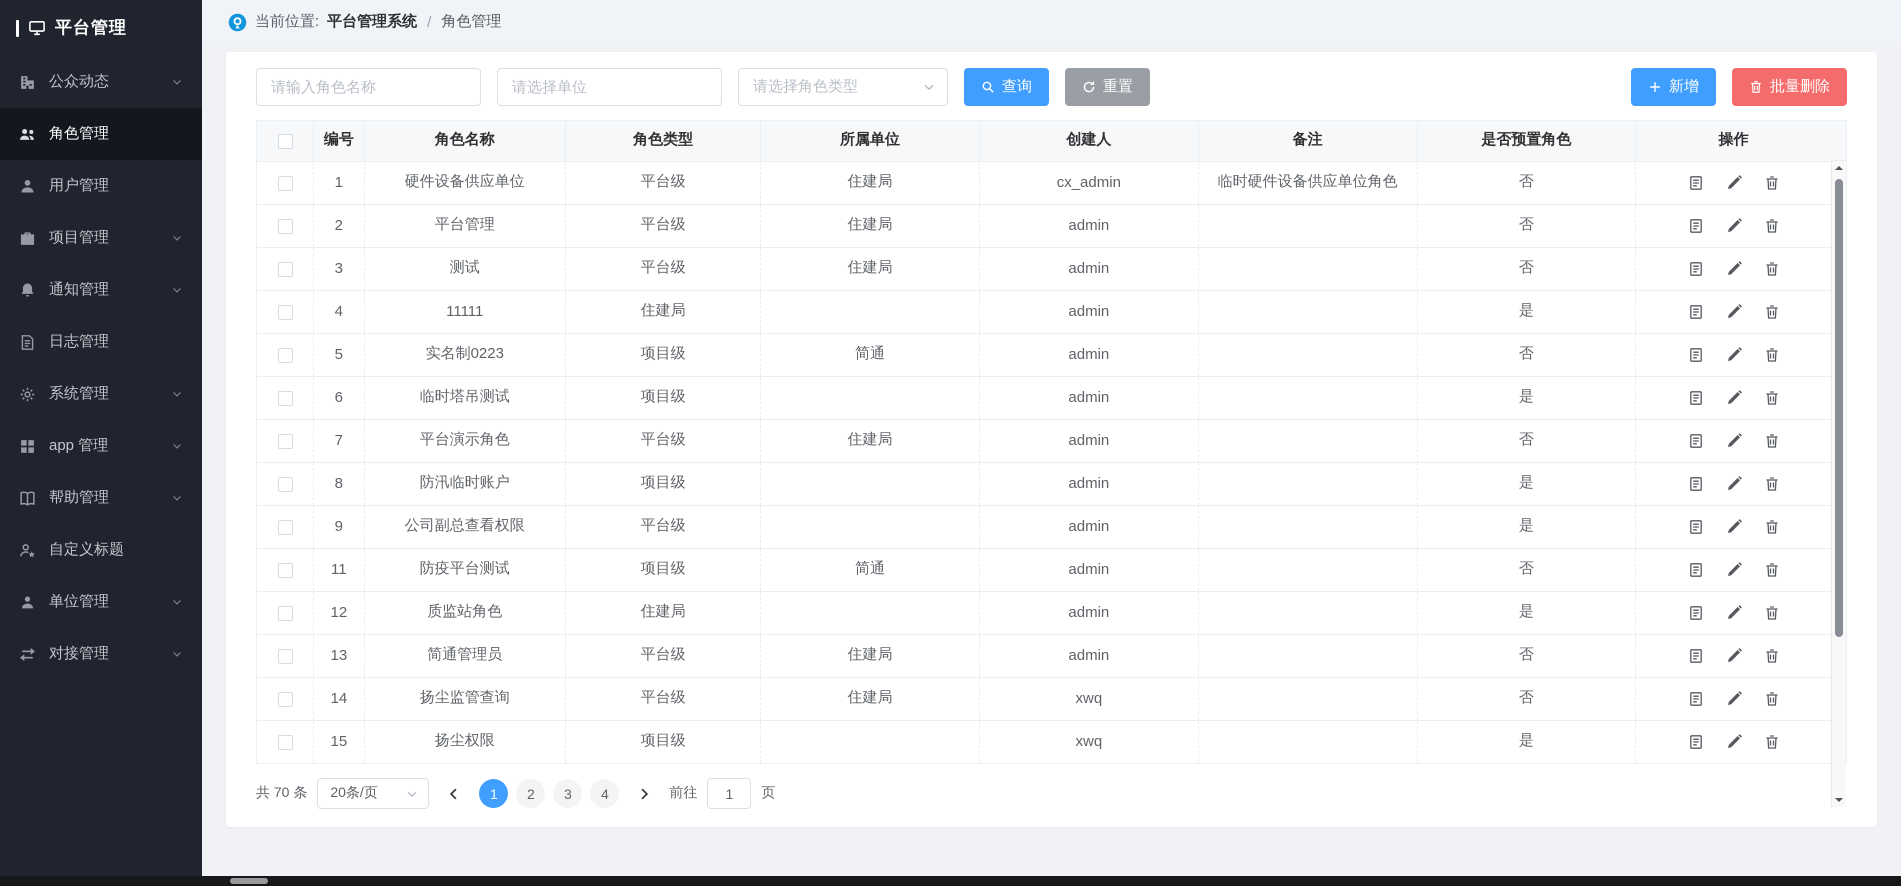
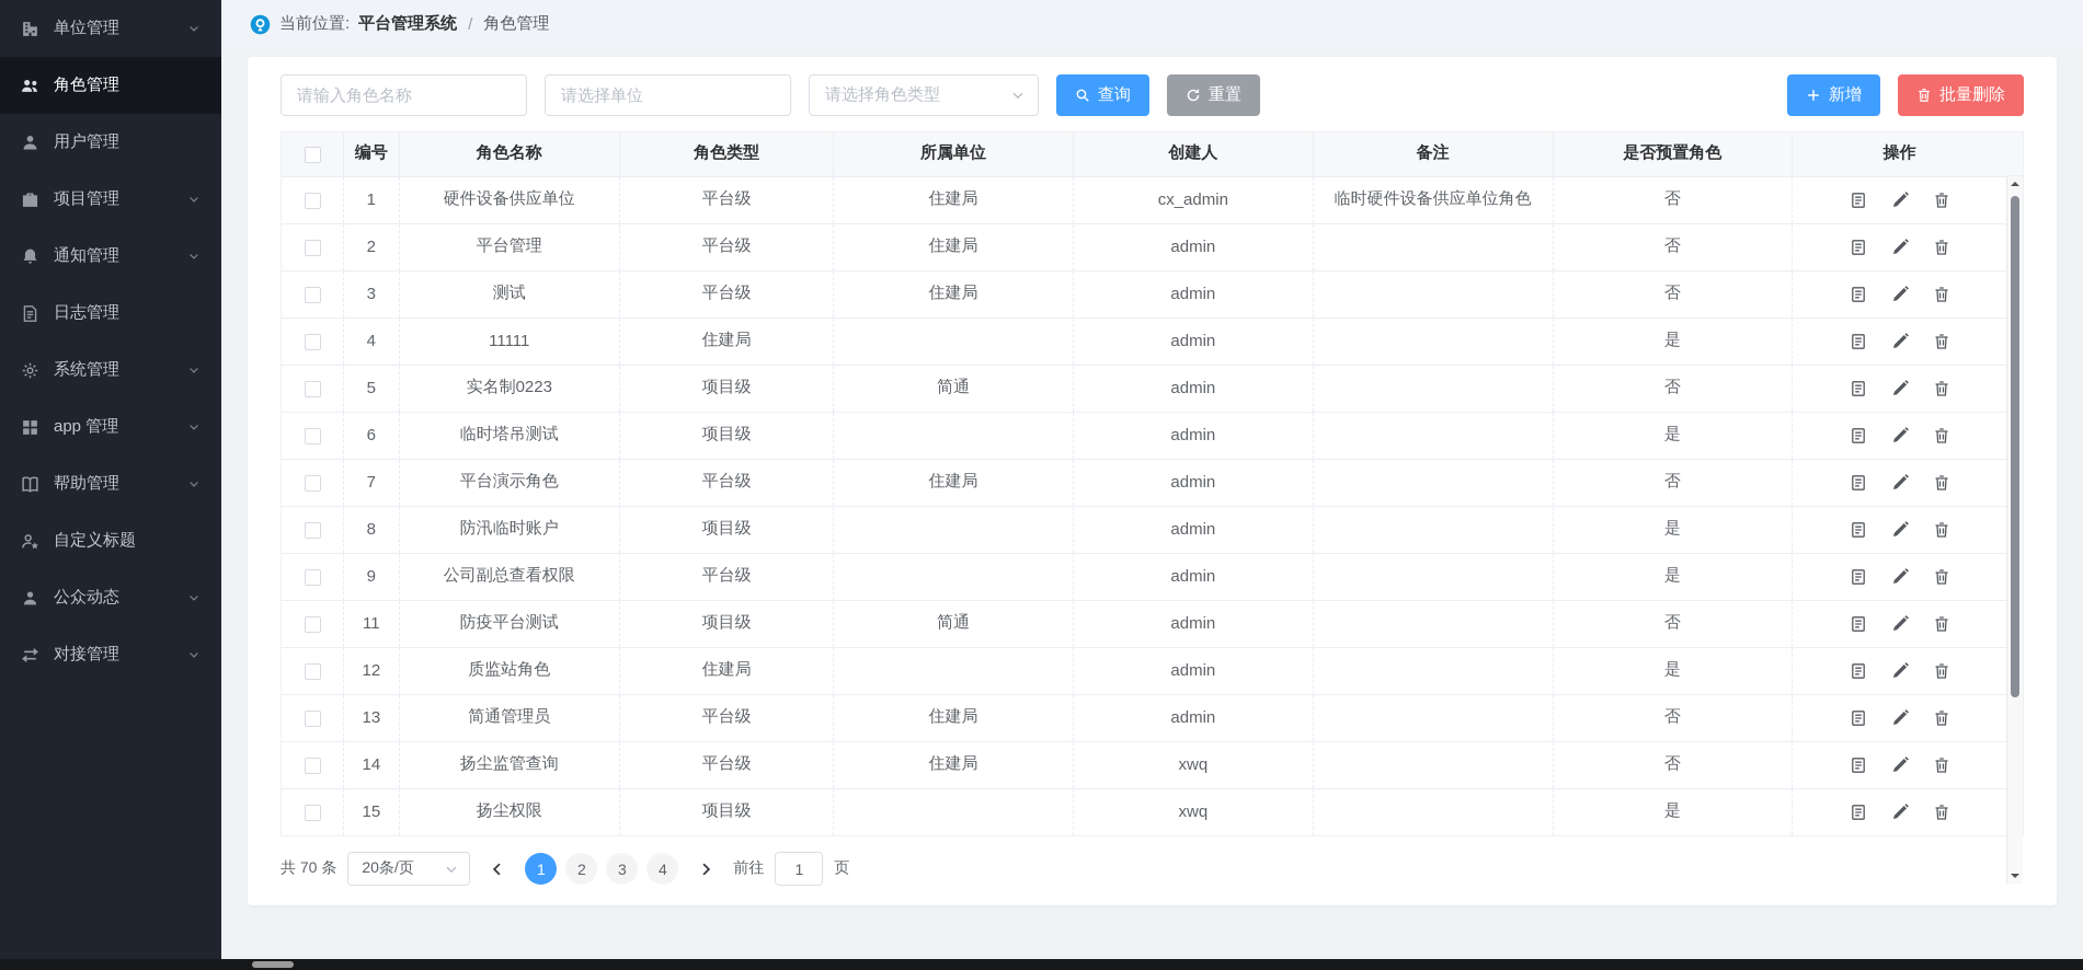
- 平台管理
- 公众动态
+ 单位管理
  角色管理
  用户管理
  项目管理
  通知管理
  日志管理
  系统管理
  app 管理
  帮助管理
  自定义标题
- 单位管理
+ 公众动态
  对接管理
  当前位置:
  平台管理系统
  /
  角色管理
  请输入角色名称
  请选择单位
  请选择角色类型
  查询
  重置
  新增
  批量删除
  	编号	角色名称	角色类型	所属单位	创建人	备注	是否预置角色	操作
  	1	硬件设备供应单位	平台级	住建局	cx_admin	临时硬件设备供应单位角色	否
  	2	平台管理	平台级	住建局	admin		否
  	3	测试	平台级	住建局	admin		否
  	4	11111	住建局		admin		是
  	5	实名制0223	项目级	简通	admin		否
  	6	临时塔吊测试	项目级		admin		是
  	7	平台演示角色	平台级	住建局	admin		否
  	8	防汛临时账户	项目级		admin		是
  	9	公司副总查看权限	平台级		admin		是
  	11	防疫平台测试	项目级	简通	admin		否
  	12	质监站角色	住建局		admin		是
  	13	简通管理员	平台级	住建局	admin		否
  	14	扬尘监管查询	平台级	住建局	xwq		否
  	15	扬尘权限	项目级		xwq		是
  共 70 条
  20条/页
  1
  2
  3
  4
  前往
  1
  页
